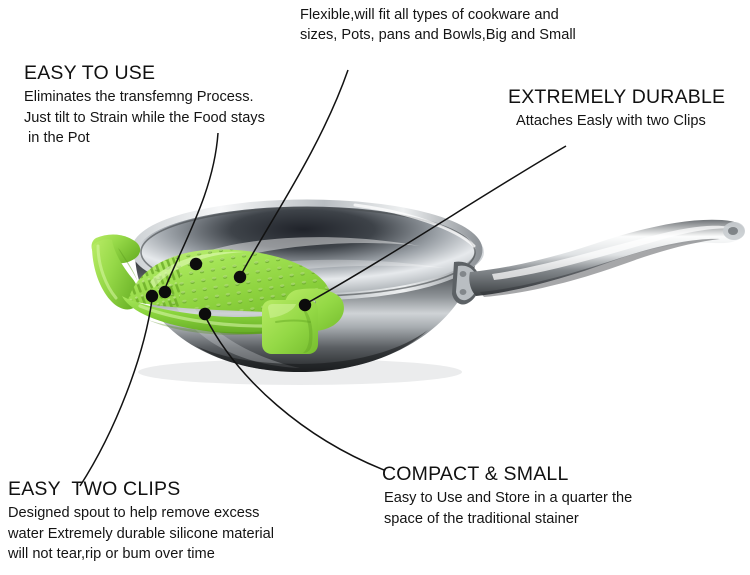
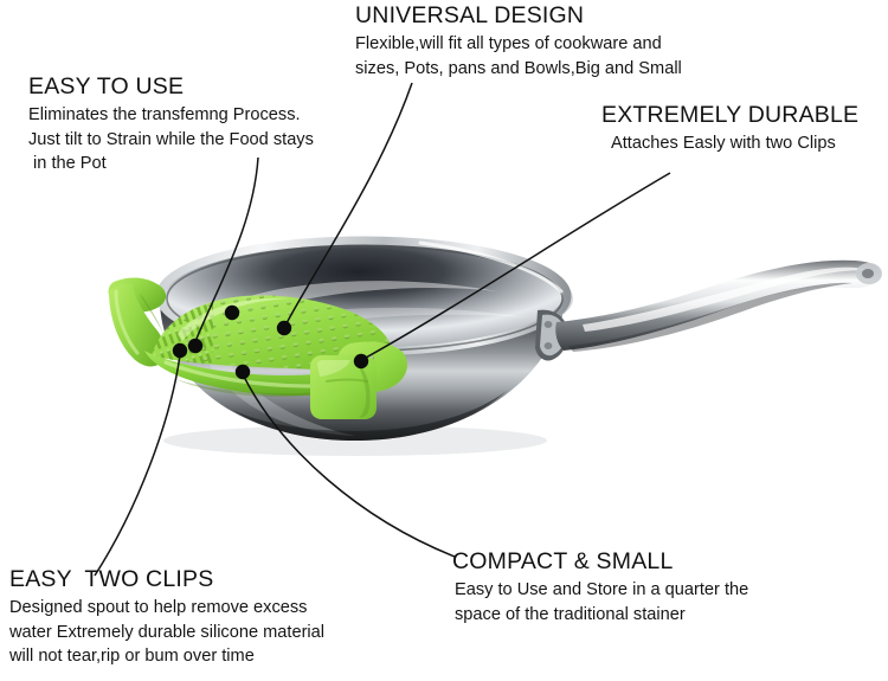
  EASY TO USE
  Eliminates the transfemng Process.
  Just tilt to Strain while the Food stays
  in the Pot
+ UNIVERSAL DESIGN
  Flexible,will fit all types of cookware and
  sizes, Pots, pans and Bowls,Big and Small
  EXTREMELY DURABLE
  Attaches Easly with two Clips
  EASY TWO CLIPS
  Designed spout to help remove excess
  water Extremely durable silicone material
  will not tear,rip or bum over time
  COMPACT & SMALL
  Easy to Use and Store in a quarter the
  space of the traditional stainer
